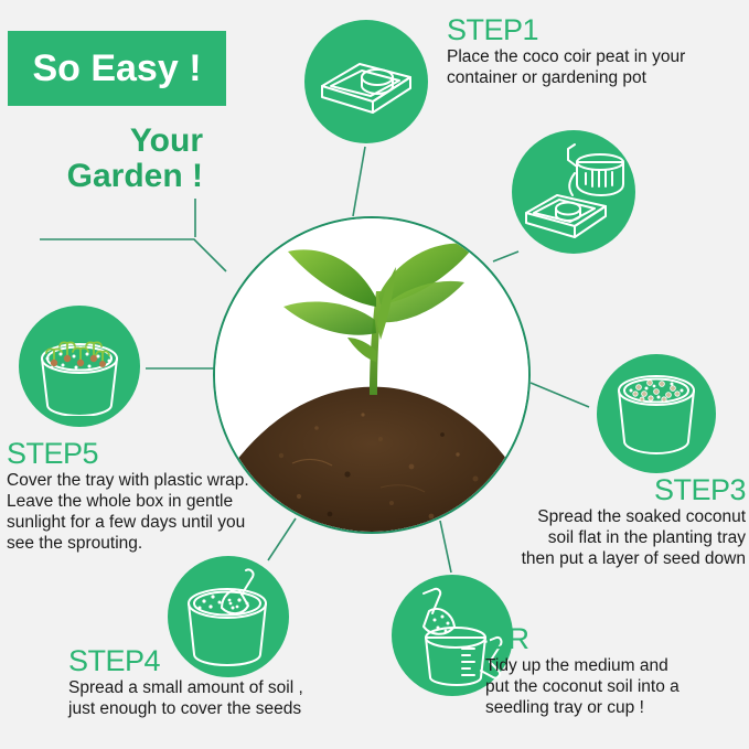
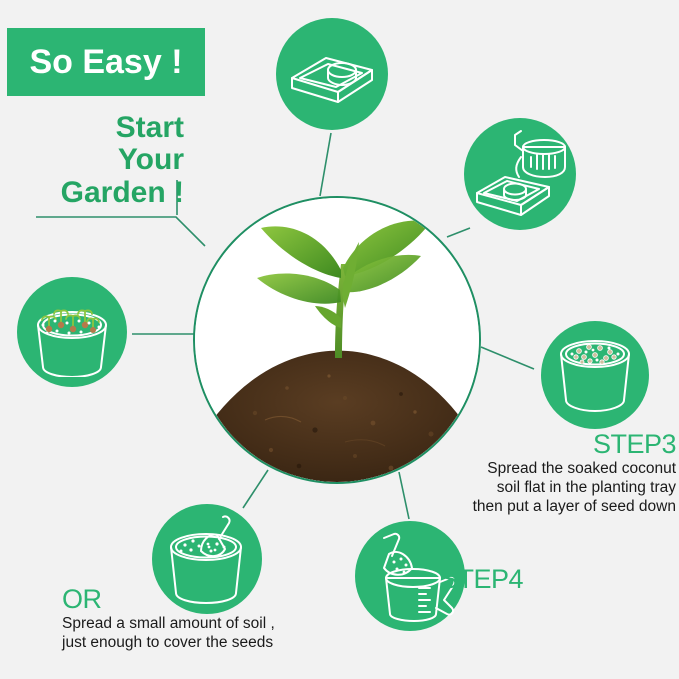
  So Easy !
+ Start
  Your
  Garden !
- STEP1
- Place the coco coir peat in your
- container or gardening pot
  STEP3
  Spread the soaked coconut
  soil flat in the planting tray
  then put a layer of seed down
- OR
+ STEP4
- Tidy up the medium and
- put the coconut soil into a
- seedling tray or cup !
- STEP4
+ OR
  Spread a small amount of soil ,
  just enough to cover the seeds
- STEP5
- Cover the tray with plastic wrap.
- Leave the whole box in gentle
- sunlight for a few days until you
- see the sprouting.
